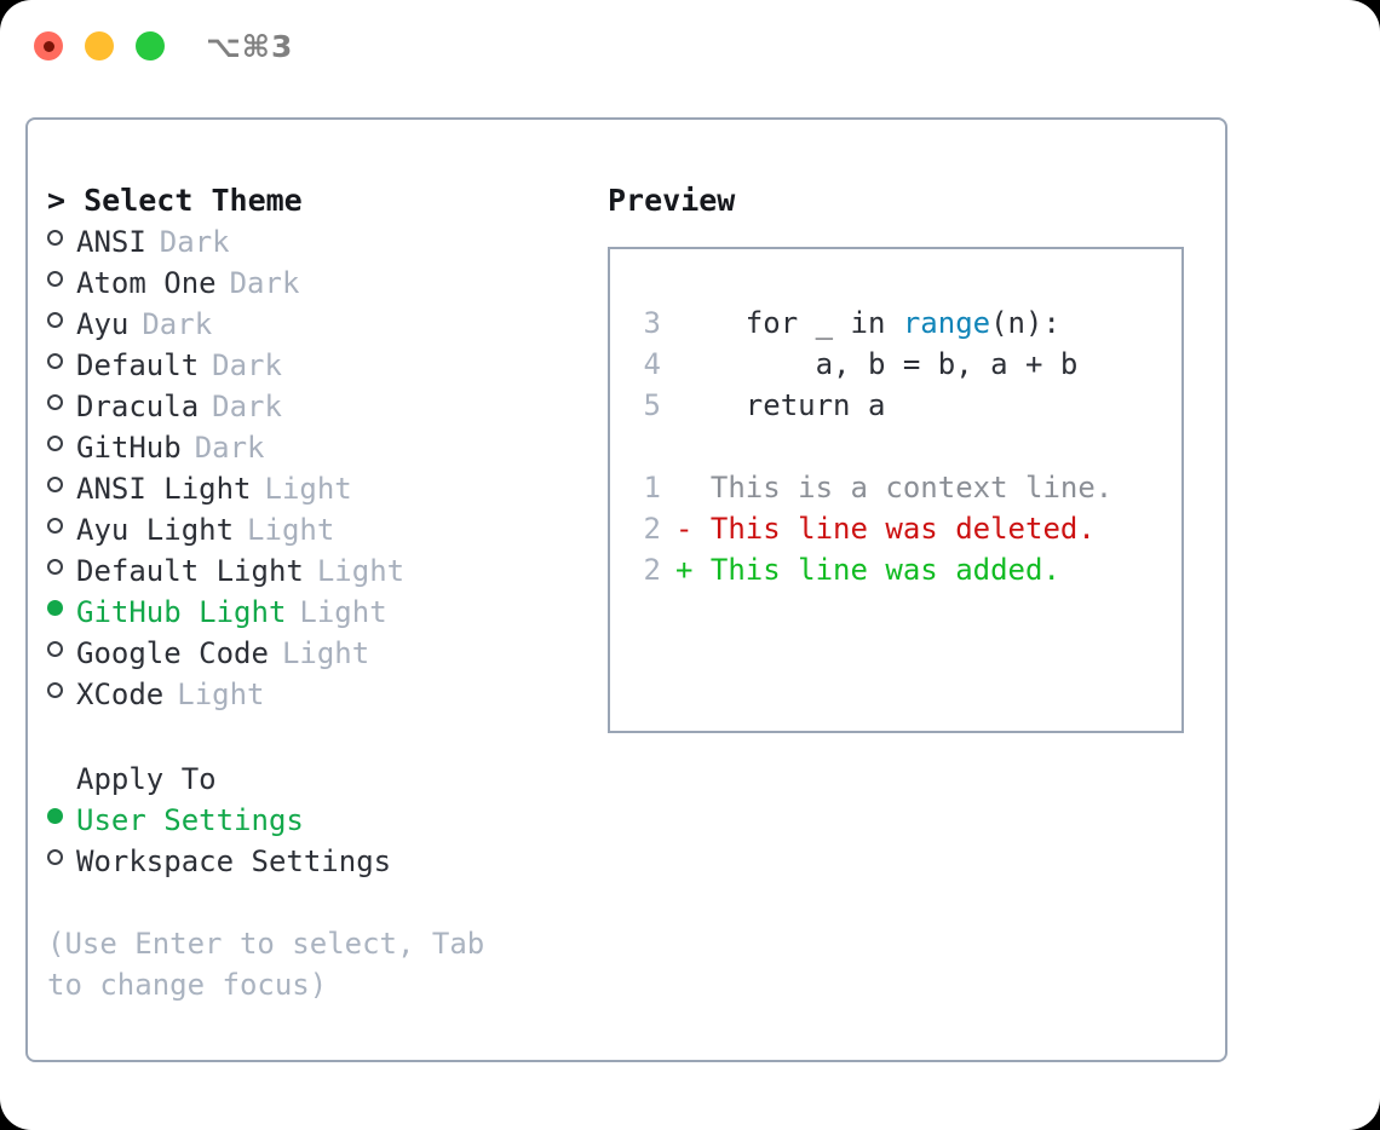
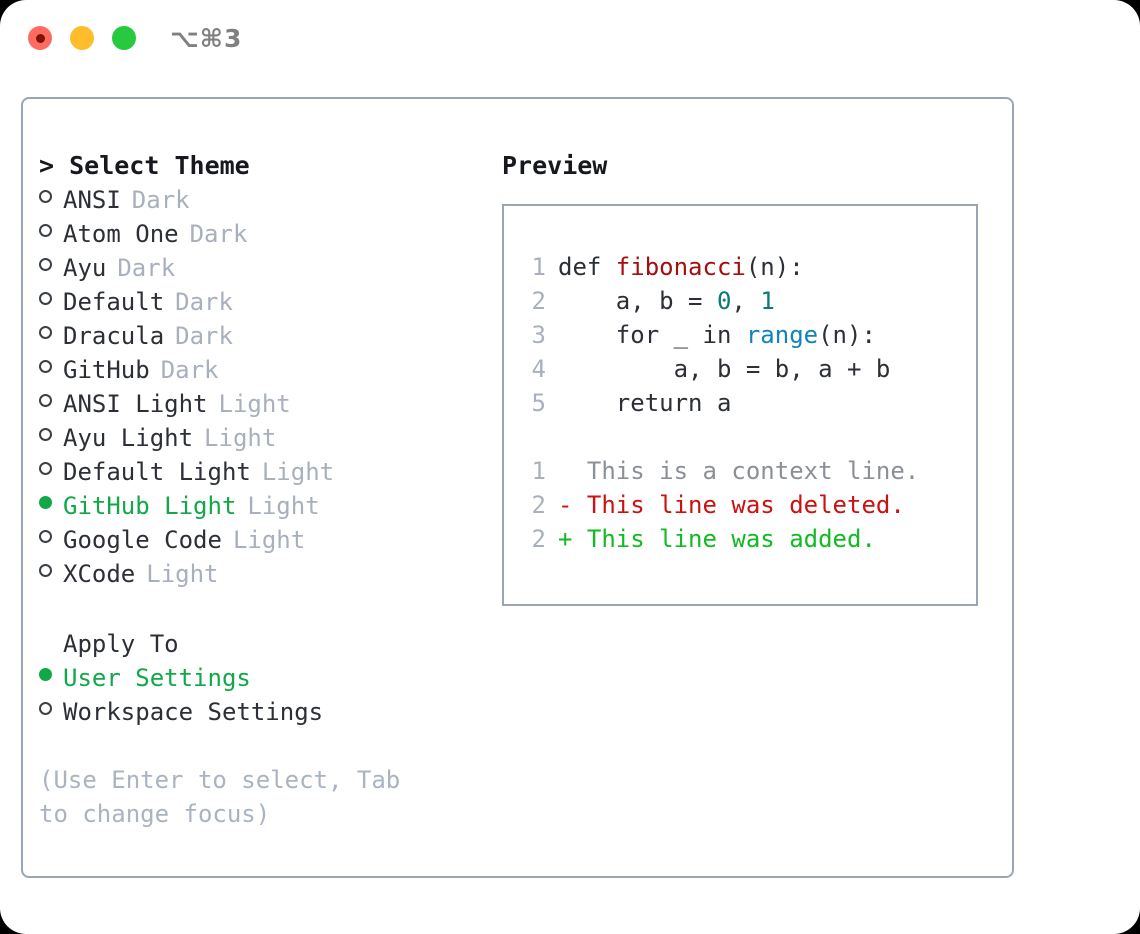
  ⌥⌘3
  > Select Theme
  ANSI
  Dark
  Atom One
  Dark
  Ayu
  Dark
  Default
  Dark
  Dracula
  Dark
  GitHub
  Dark
  ANSI Light
  Light
  Ayu Light
  Light
  Default Light
  Light
  GitHub Light
  Light
  Google Code
  Light
  XCode
  Light
  Apply To
  User Settings
  Workspace Settings
  (Use Enter to select, Tab to change focus)
  Preview
+ 1 def fibonacci(n):
+ 2 a, b = 0, 1
  3 for _ in range(n):
  4 a, b = b, a + b
  5 return a
  1 This is a context line.
  2 - This line was deleted.
  2 + This line was added.
